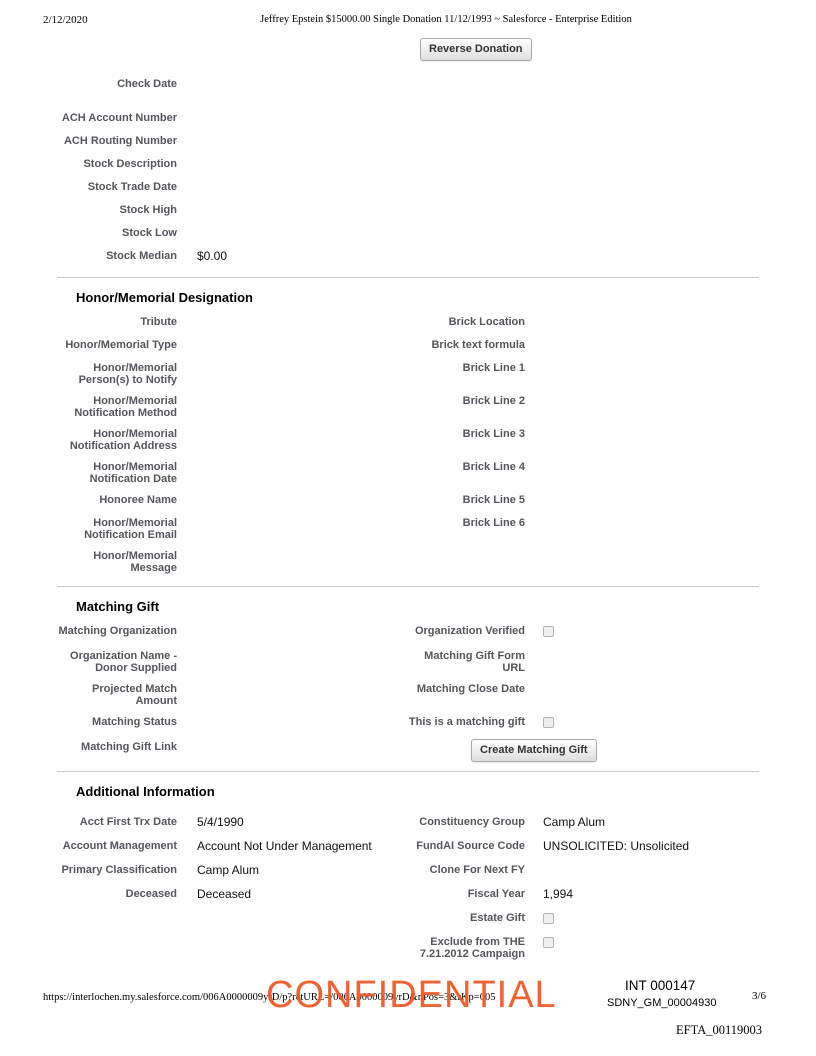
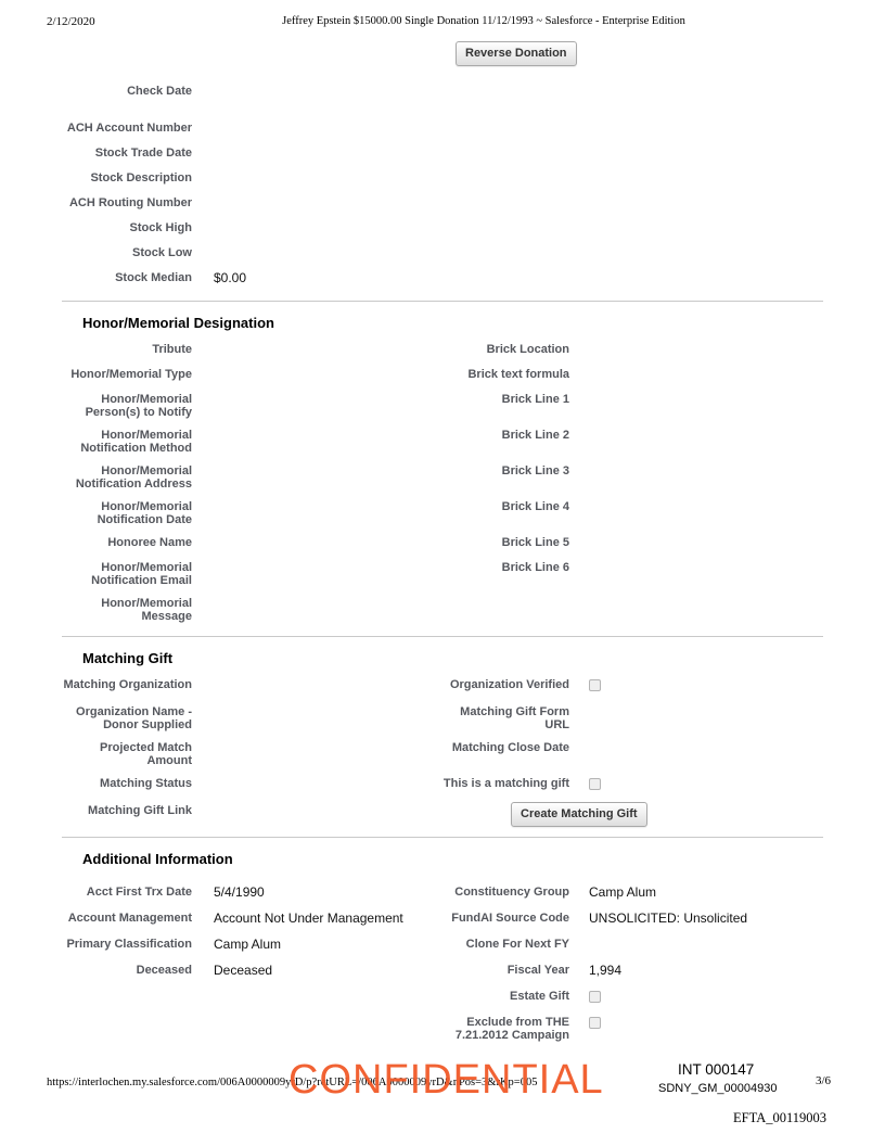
  2/12/2020
  Jeffrey Epstein $15000.00 Single Donation 11/12/1993 ~ Salesforce - Enterprise Edition
  Reverse Donation
  Check Date
  ACH Account Number
- ACH Routing Number
+ Stock Trade Date
  Stock Description
- Stock Trade Date
+ ACH Routing Number
  Stock High
  Stock Low
  Stock Median
  $0.00
  Honor/Memorial Designation
  Tribute
  Brick Location
  Honor/Memorial Type
  Brick text formula
  Honor/Memorial Person(s) to Notify
  Brick Line 1
  Honor/Memorial Notification Method
  Brick Line 2
  Honor/Memorial Notification Address
  Brick Line 3
  Honor/Memorial Notification Date
  Brick Line 4
  Honoree Name
  Brick Line 5
  Honor/Memorial Notification Email
  Brick Line 6
  Honor/Memorial Message
  Matching Gift
  Matching Organization
  Organization Verified
  Organization Name - Donor Supplied
  Matching Gift Form URL
  Projected Match Amount
  Matching Close Date
  Matching Status
  This is a matching gift
  Matching Gift Link
  Create Matching Gift
  Additional Information
  Acct First Trx Date
  5/4/1990
  Constituency Group
  Camp Alum
  Account Management
  Account Not Under Management
  FundAI Source Code
  UNSOLICITED: Unsolicited
  Primary Classification
  Camp Alum
  Clone For Next FY
  Deceased
  Deceased
  Fiscal Year
  1,994
  Estate Gift
  Exclude from THE 7.21.2012 Campaign
  https://interlochen.my.salesforce.com/006A0000009yrD/p?retURL=/006A0000009yrD&nPos=3&rKp=005
  CONFIDENTIAL
  INT 000147
  SDNY_GM_00004930
  3/6
  EFTA_00119003
